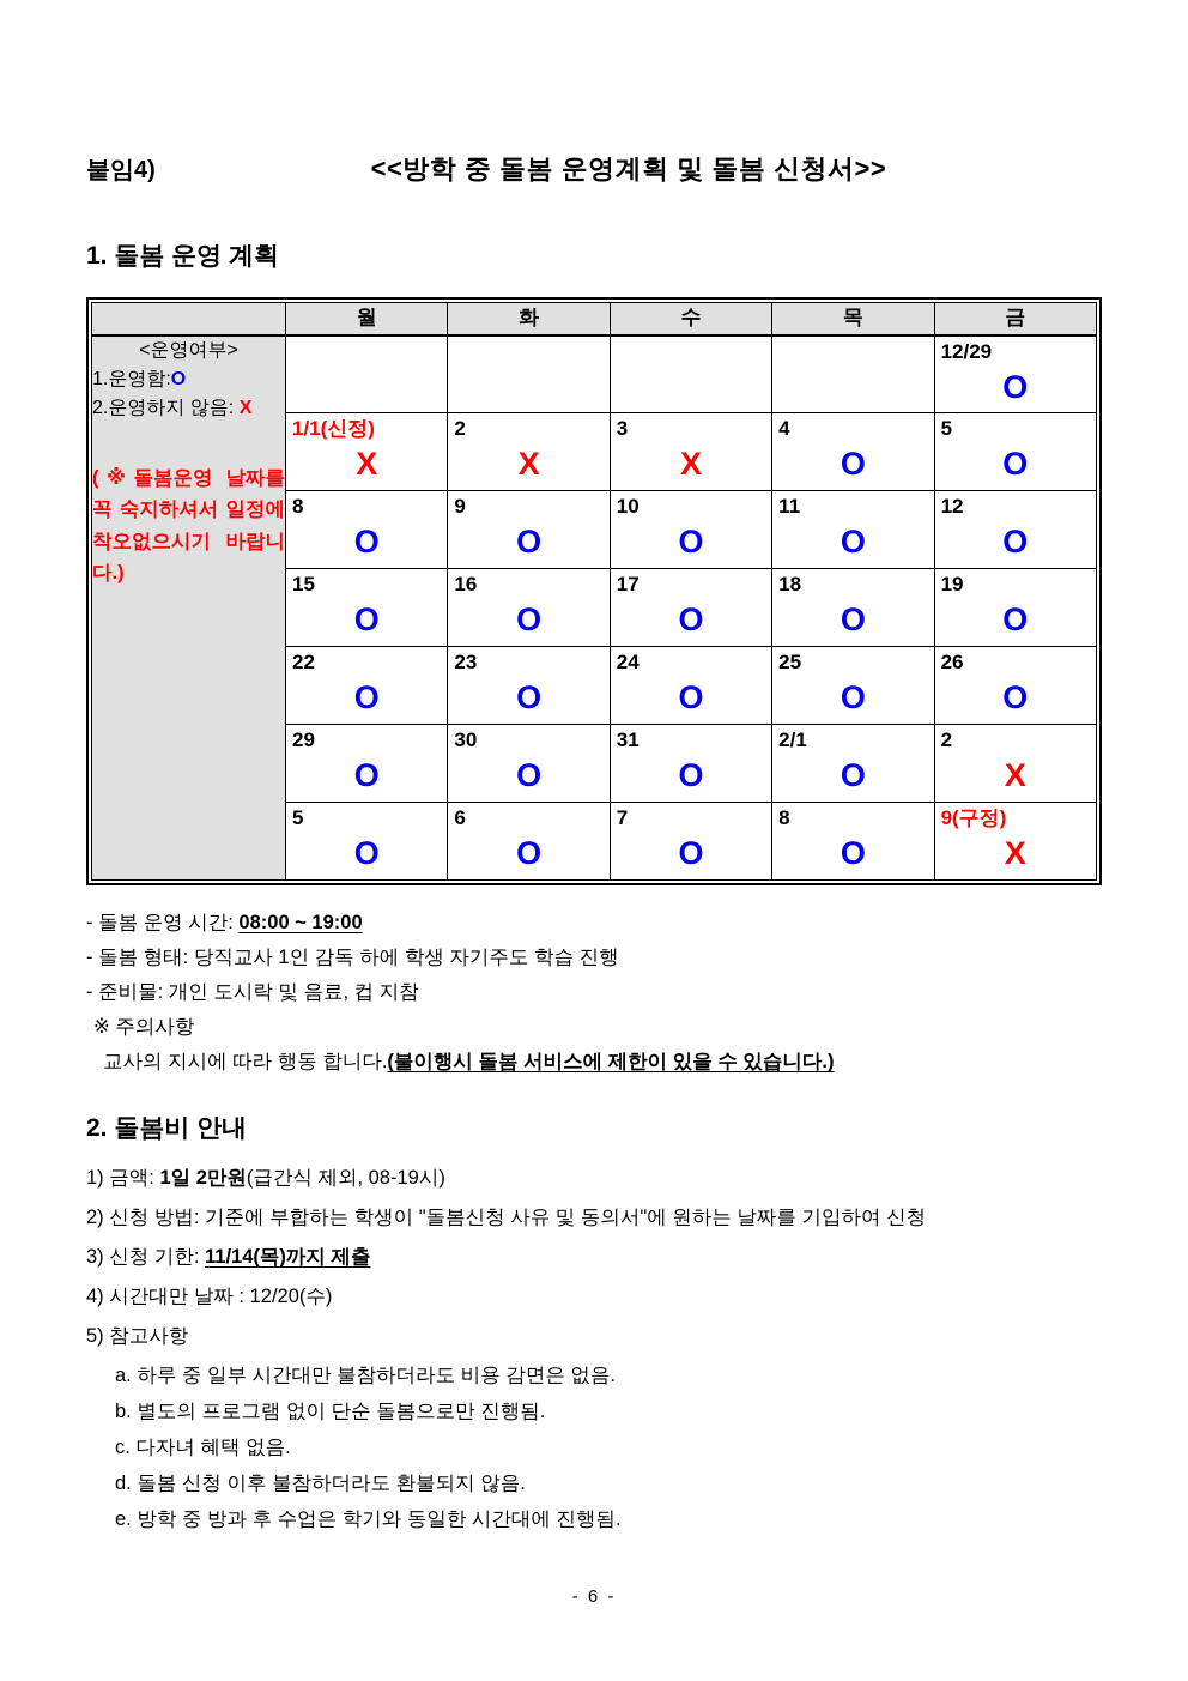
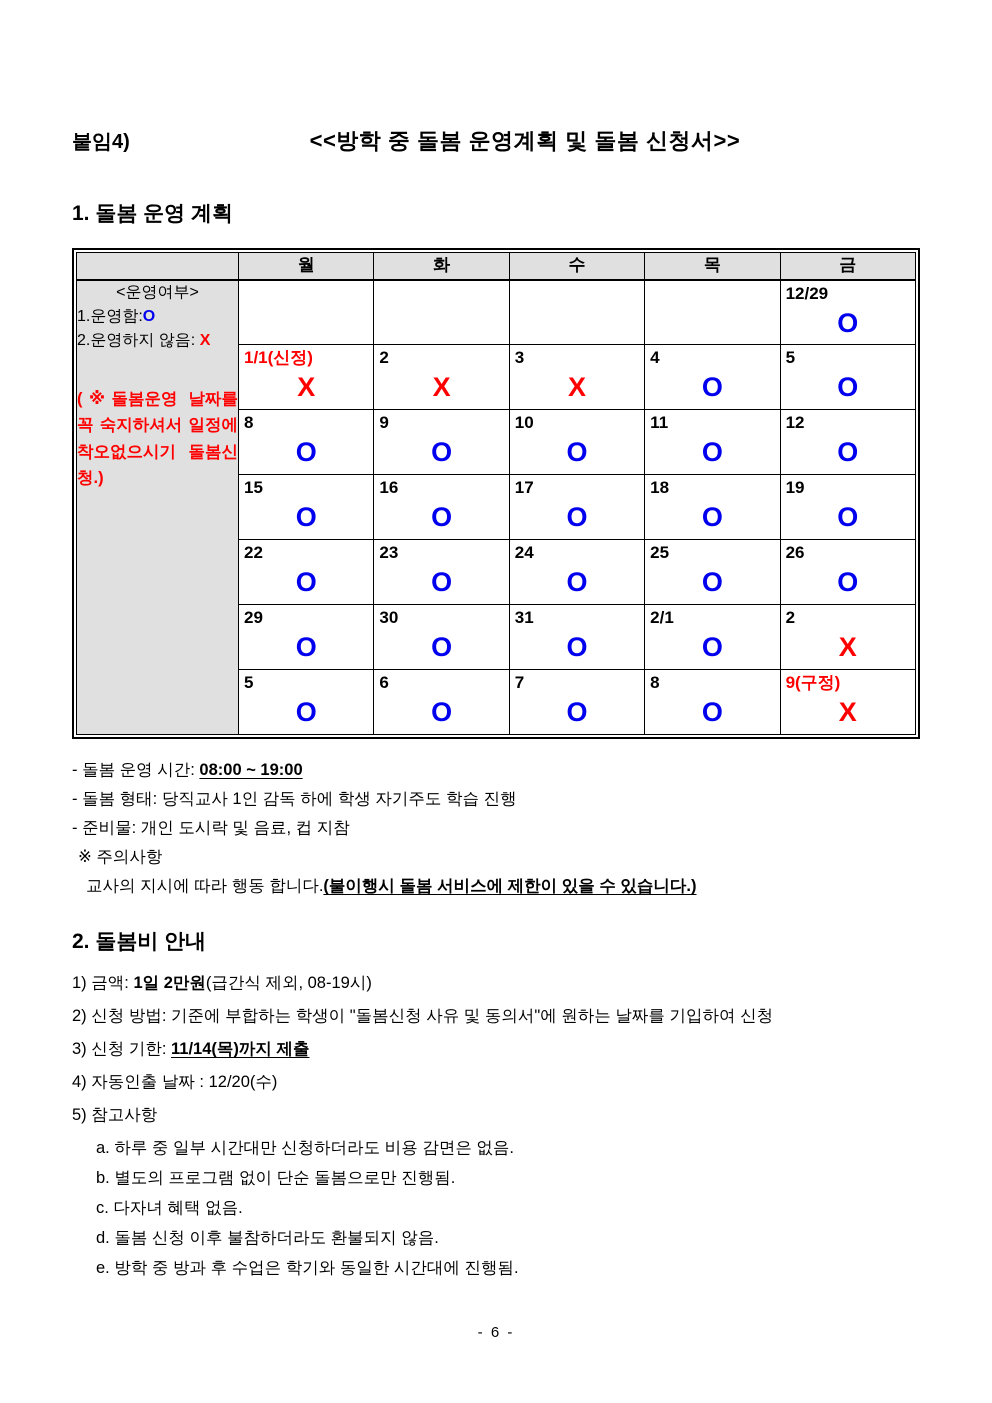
  붙임4)
  <<방학 중 돌봄 운영계획 및 돌봄 신청서>>
  1. 돌봄 운영 계획
  	월	화	수	목	금
- <운영여부> 1.운영함:O 2.운영하지 않음: X (※돌봄운영 날짜를 꼭 숙지하셔서 일정에 착오없으시기 바랍니다.)					12/29O
+ <운영여부> 1.운영함:O 2.운영하지 않음: X (※돌봄운영 날짜를 꼭 숙지하셔서 일정에 착오없으시기 돌봄신청.)					12/29O
  1/1(신정)X	2X	3X	4O	5O
  8O	9O	10O	11O	12O
  15O	16O	17O	18O	19O
  22O	23O	24O	25O	26O
  29O	30O	31O	2/1O	2X
  5O	6O	7O	8O	9(구정)X
  - 돌봄 운영 시간: 08:00 ~ 19:00
  - 돌봄 형태: 당직교사 1인 감독 하에 학생 자기주도 학습 진행
  - 준비물: 개인 도시락 및 음료, 컵 지참
  ※ 주의사항
  교사의 지시에 따라 행동 합니다.(불이행시 돌봄 서비스에 제한이 있을 수 있습니다.)
  2. 돌봄비 안내
  1) 금액: 1일 2만원(급간식 제외, 08-19시)
  2) 신청 방법: 기준에 부합하는 학생이 "돌봄신청 사유 및 동의서"에 원하는 날짜를 기입하여 신청
  3) 신청 기한: 11/14(목)까지 제출
- 4) 시간대만 날짜 : 12/20(수)
+ 4) 자동인출 날짜 : 12/20(수)
  5) 참고사항
- a. 하루 중 일부 시간대만 불참하더라도 비용 감면은 없음.
+ a. 하루 중 일부 시간대만 신청하더라도 비용 감면은 없음.
  b. 별도의 프로그램 없이 단순 돌봄으로만 진행됨.
  c. 다자녀 혜택 없음.
  d. 돌봄 신청 이후 불참하더라도 환불되지 않음.
  e. 방학 중 방과 후 수업은 학기와 동일한 시간대에 진행됨.
  - 6 -
